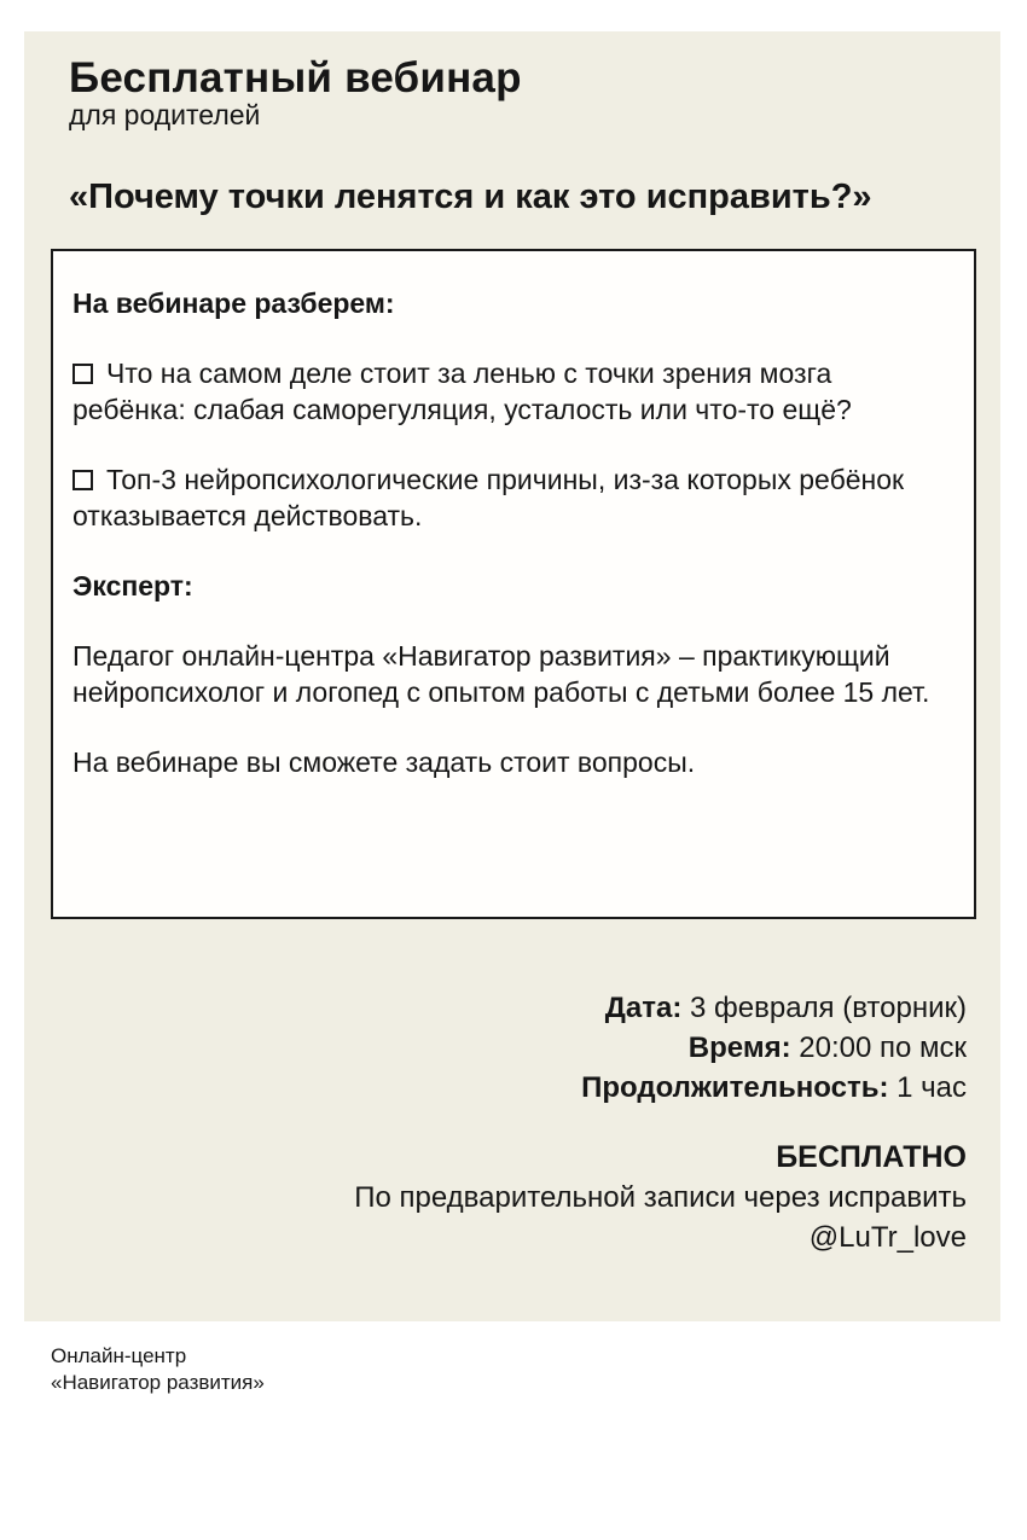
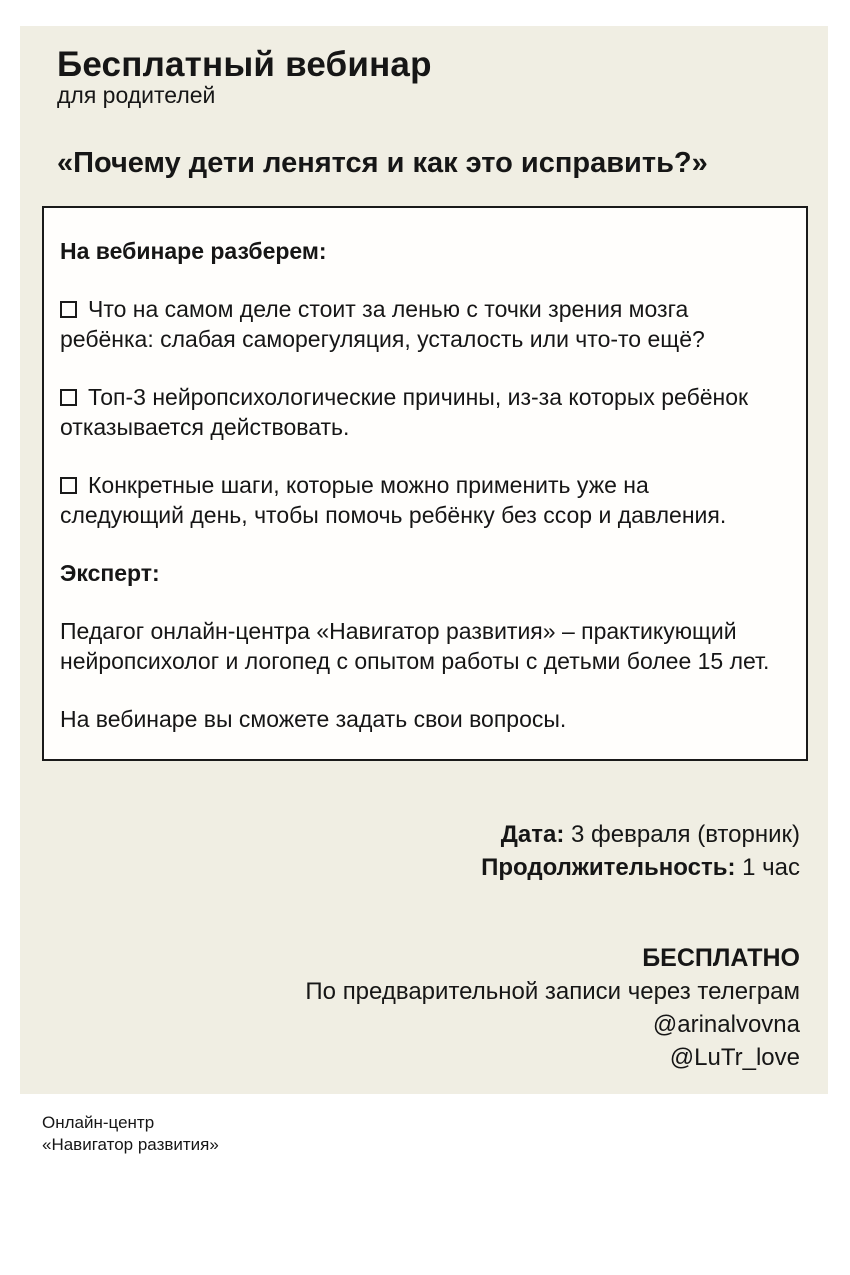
  Бесплатный вебинар
  для родителей
- «Почему точки ленятся и как это исправить?»
+ «Почему дети ленятся и как это исправить?»
  На вебинаре разберем:
  Что на самом деле стоит за ленью с точки зрения мозга
  ребёнка: слабая саморегуляция, усталость или что-то ещё?
  Топ-3 нейропсихологические причины, из-за которых ребёнок
  отказывается действовать.
+ Конкретные шаги, которые можно применить уже на
+ следующий день, чтобы помочь ребёнку без ссор и давления.
  Эксперт:
  Педагог онлайн-центра «Навигатор развития» – практикующий
  нейропсихолог и логопед с опытом работы с детьми более 15 лет.
- На вебинаре вы сможете задать стоит вопросы.
+ На вебинаре вы сможете задать свои вопросы.
  Дата: 3 февраля (вторник)
- Время: 20:00 по мск
  Продолжительность: 1 час
  БЕСПЛАТНО
- По предварительной записи через исправить
+ По предварительной записи через телеграм
+ @arinalvovna
  @LuTr_love
  Онлайн-центр
  «Навигатор развития»
